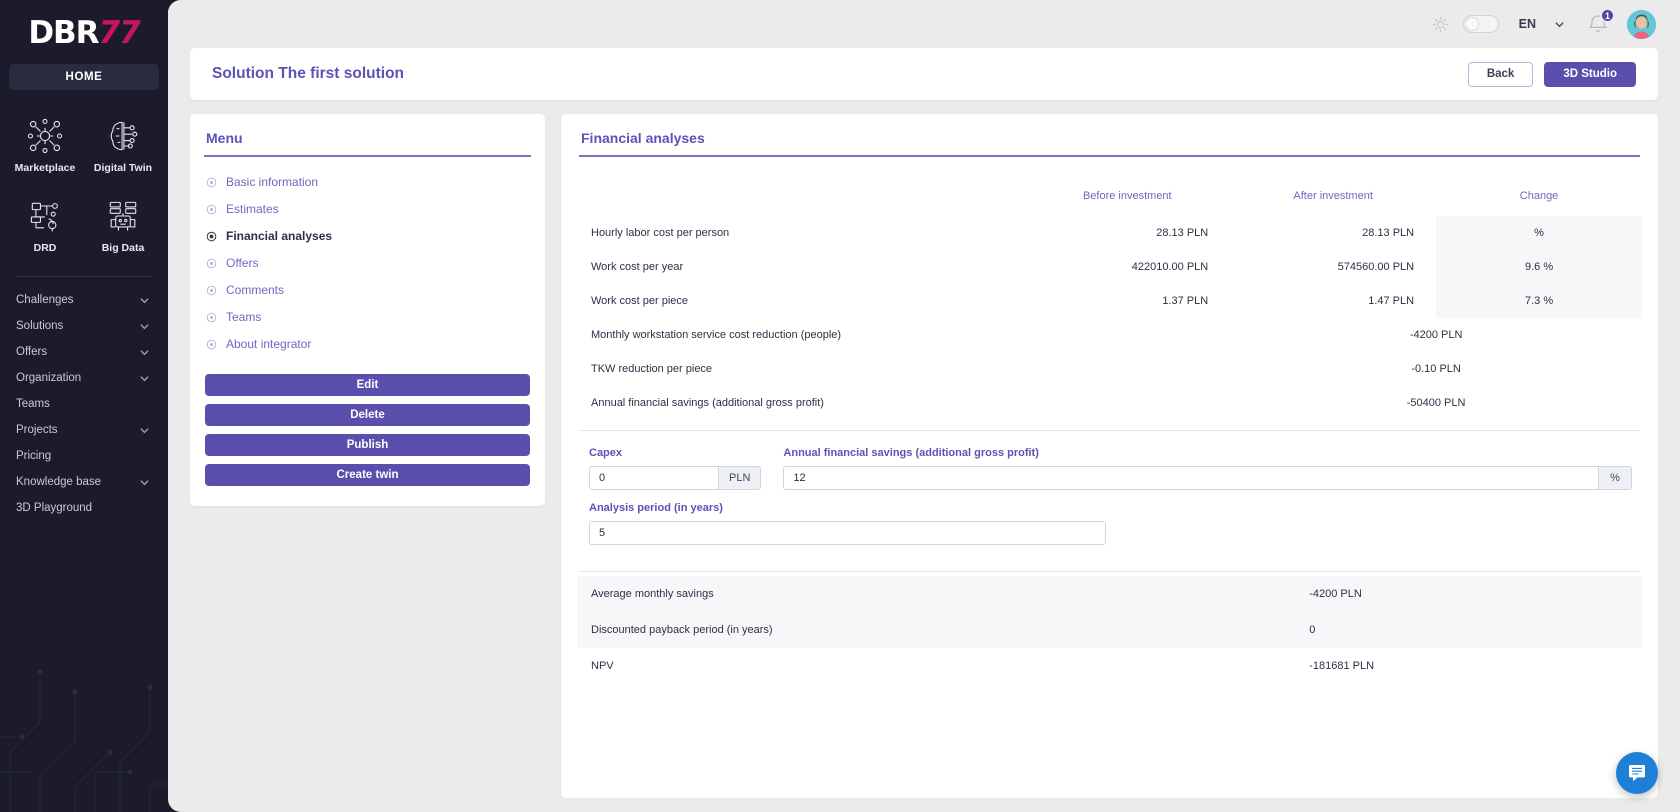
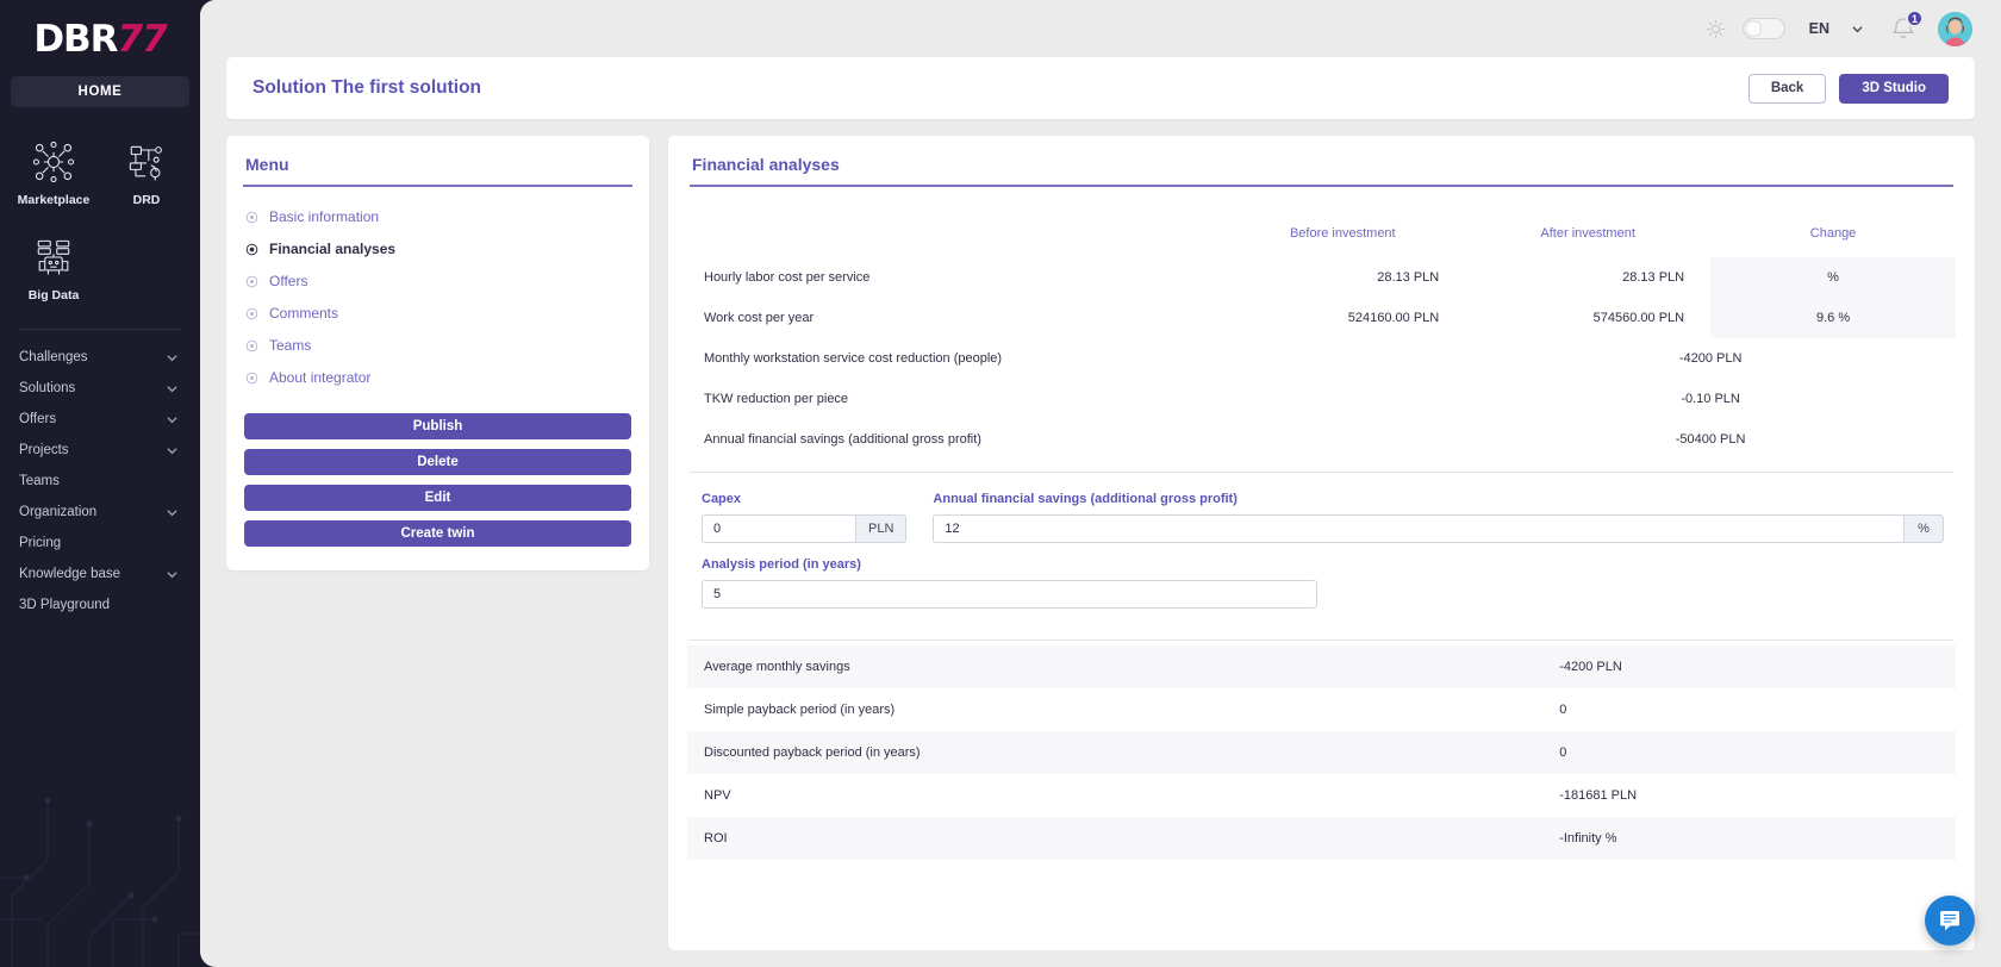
  DBR77
  HOME
  Marketplace
- Digital Twin
  DRD
  Big Data
  Challenges
  Solutions
  Offers
- Organization
+ Projects
  Teams
- Projects
+ Organization
  Pricing
  Knowledge base
  3D Playground
  EN
  1
  Solution The first solution
  Back
  3D Studio
  Menu
  Basic information
- Estimates
  Financial analyses
  Offers
  Comments
  Teams
  About integrator
- Edit
+ Publish
  Delete
- Publish
+ Edit
  Create twin
  Financial analyses
  	Before investment	After investment	Change
- Hourly labor cost per person	28.13 PLN	28.13 PLN	%
+ Hourly labor cost per service	28.13 PLN	28.13 PLN	%
- Work cost per year	422010.00 PLN	574560.00 PLN	9.6 %
+ Work cost per year	524160.00 PLN	574560.00 PLN	9.6 %
- Work cost per piece	1.37 PLN	1.47 PLN	7.3 %
  Monthly workstation service cost reduction (people)		-4200 PLN
  TKW reduction per piece		-0.10 PLN
  Annual financial savings (additional gross profit)		-50400 PLN
  Capex
  0
  PLN
  Annual financial savings (additional gross profit)
  12
  %
  Analysis period (in years)
  5
  Average monthly savings	-4200 PLN
+ Simple payback period (in years)	0
  Discounted payback period (in years)	0
  NPV	-181681 PLN
+ ROI	-Infinity %
